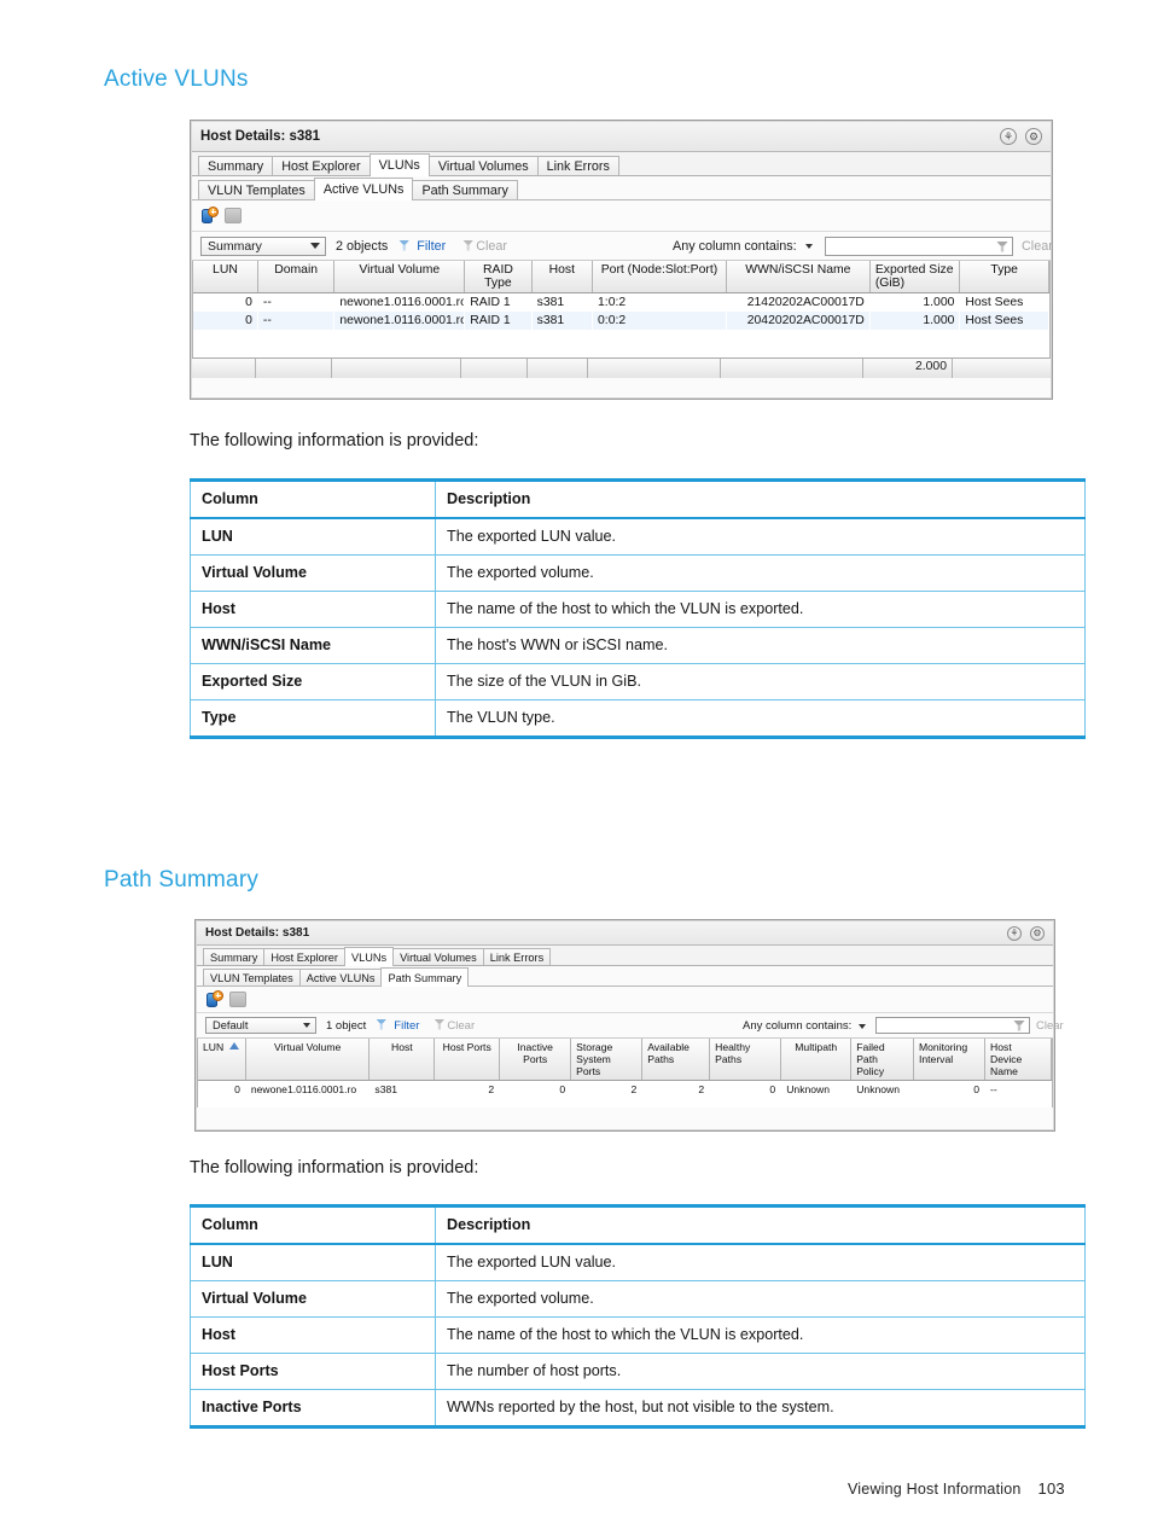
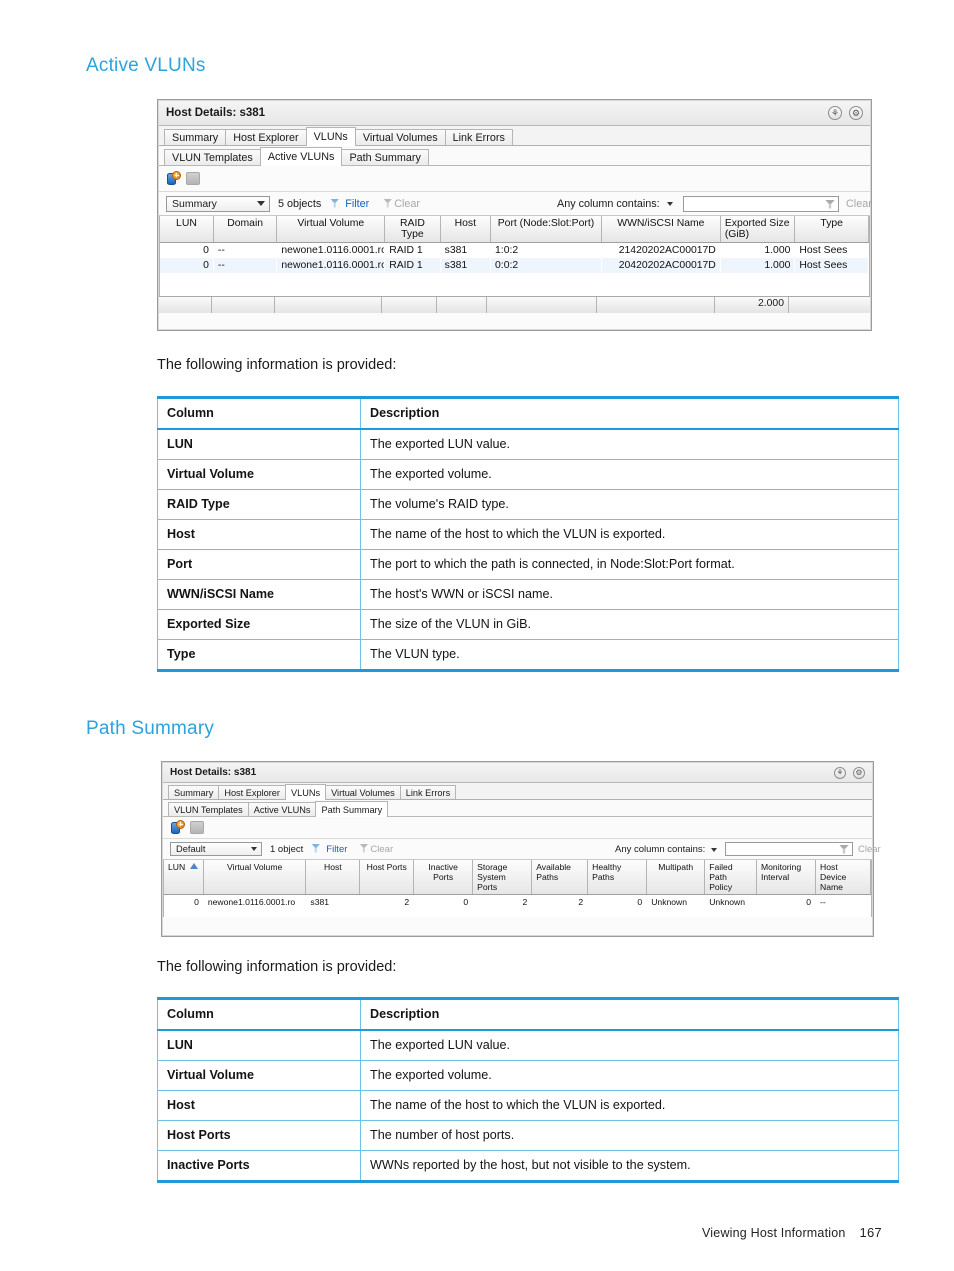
  Active VLUNs
  Host Details: s381
  ⚘
  ⚙
  Summary
  Host Explorer
  VLUNs
  Virtual Volumes
  Link Errors
  VLUN Templates
  Active VLUNs
  Path Summary
  Summary
- 2 objects
+ 5 objects
  Filter
  Clear
  Any column contains:
  Clear
  LUN	Domain	Virtual Volume	RAID Type	Host	Port (Node:Slot:Port)	WWN/iSCSI Name	Exported Size (GiB)	Type
  0	--	newone1.0116.0001.ro	RAID 1	s381	1:0:2	21420202AC00017D	1.000	Host Sees
  0	--	newone1.0116.0001.ro	RAID 1	s381	0:0:2	20420202AC00017D	1.000	Host Sees
  2.000
  The following information is provided:
  Column	Description
  LUN	The exported LUN value.
  Virtual Volume	The exported volume.
+ RAID Type	The volume's RAID type.
  Host	The name of the host to which the VLUN is exported.
+ Port	The port to which the path is connected, in Node:Slot:Port format.
  WWN/iSCSI Name	The host's WWN or iSCSI name.
  Exported Size	The size of the VLUN in GiB.
  Type	The VLUN type.
  Path Summary
  Host Details: s381
  ⚘
  ⚙
  Summary
  Host Explorer
  VLUNs
  Virtual Volumes
  Link Errors
  VLUN Templates
  Active VLUNs
  Path Summary
  Default
  1 object
  Filter
  Clear
  Any column contains:
  Clear
  LUN	Virtual Volume	Host	Host Ports	Inactive Ports	Storage System Ports	Available Paths	Healthy Paths	Multipath	Failed Path Policy	Monitoring Interval	Host Device Name
  0	newone1.0116.0001.ro	s381	2	0	2	2	0	Unknown	Unknown	0	--
  The following information is provided:
  Column	Description
  LUN	The exported LUN value.
  Virtual Volume	The exported volume.
  Host	The name of the host to which the VLUN is exported.
  Host Ports	The number of host ports.
  Inactive Ports	WWNs reported by the host, but not visible to the system.
- Viewing Host Information 103
+ Viewing Host Information 167
